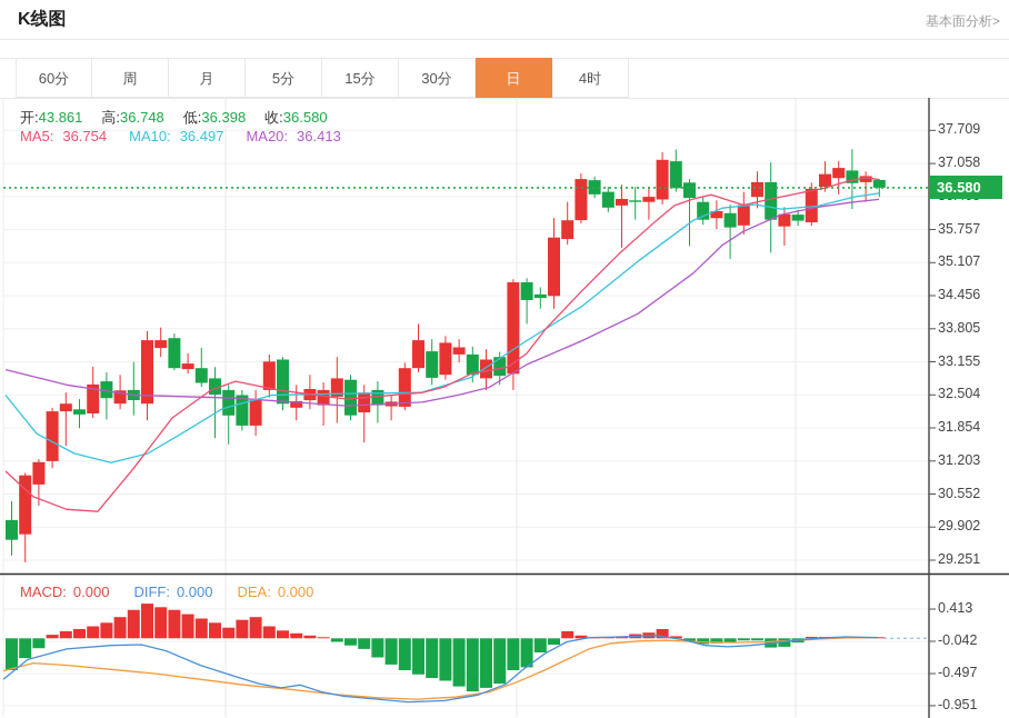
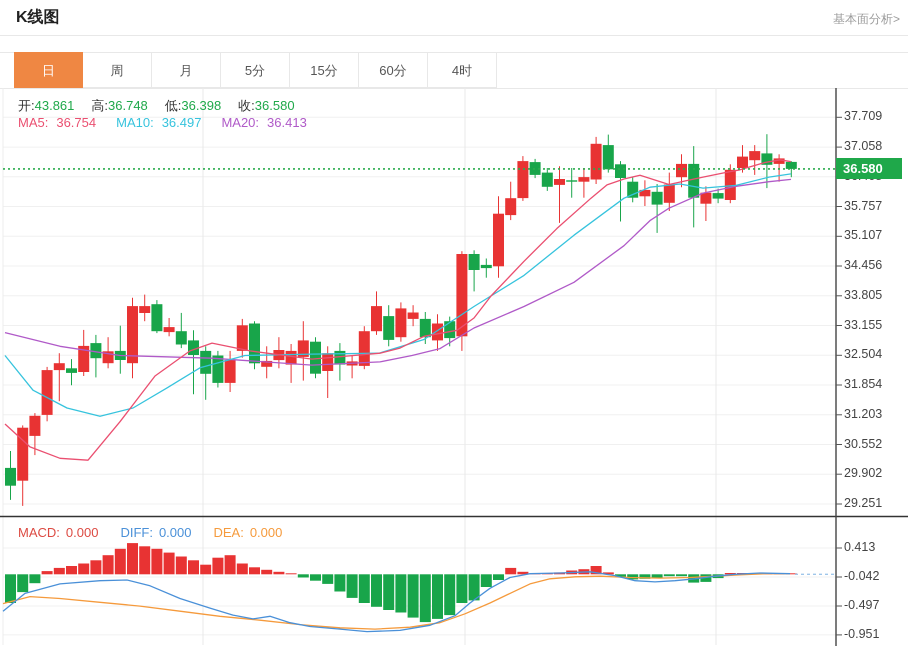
  K线图
  基本面分析>
- 60分
+ 日
  周
  月
  5分
  15分
- 30分
- 日
+ 60分
  4时
  开:43.861 高:36.748 低:36.398 收:36.580
  MA5: 36.754 MA10: 36.497 MA20: 36.413
  MACD: 0.000 DIFF: 0.000 DEA: 0.000
  37.709
  37.058
  35.757
  35.107
  34.456
  33.805
  33.155
  32.504
  31.854
  31.203
  30.552
  29.902
  29.251
  0.413
  -0.042
  -0.497
  -0.951
  36.580
